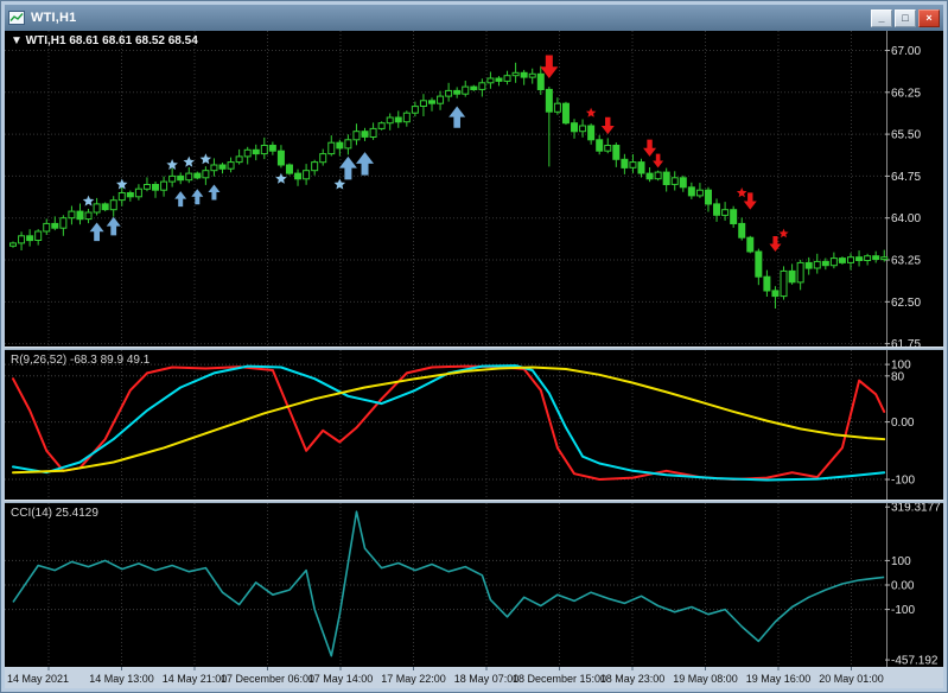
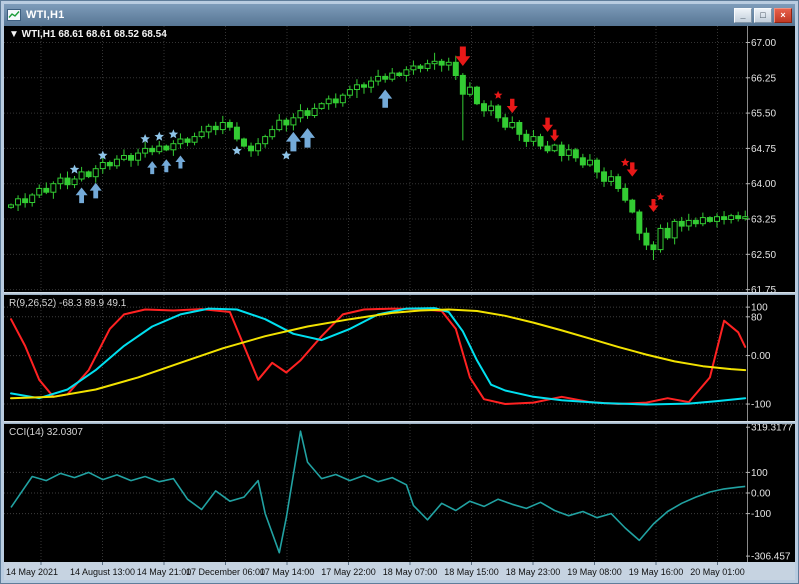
  WTI,H1
  _
  □
  ×
  67.00
  66.25
  65.50
  64.75
  64.00
  63.25
  62.50
  61.75
  ▼ WTI,H1 68.61 68.61 68.52 68.54
  100
  80
  0.00
  -100
  R(9,26,52) -68.3 89.9 49.1
  319.3177
  100
  0.00
  -100
- -457.192
+ -306.457
- CCI(14) 25.4129
+ CCI(14) 32.0307
  14 May 2021
- 14 May 13:00
+ 14 August 13:00
  14 May 21:00
  17 December 06:00
  17 May 14:00
  17 May 22:00
  18 May 07:00
- 18 December 15:00
+ 18 May 15:00
  18 May 23:00
  19 May 08:00
  19 May 16:00
  20 May 01:00
